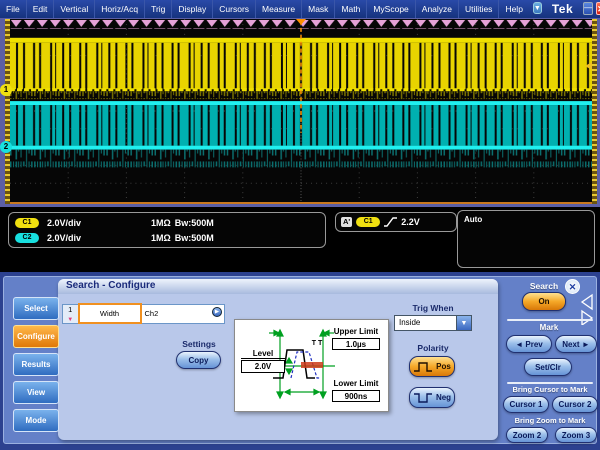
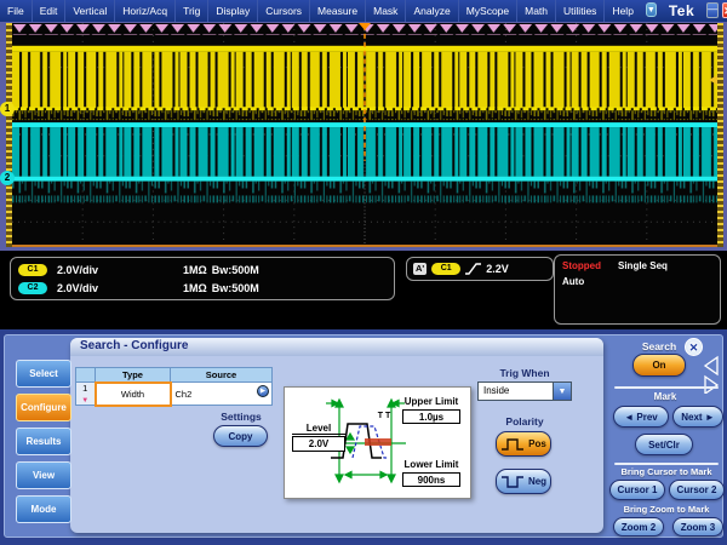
  File
  Edit
  Vertical
  Horiz/Acq
  Trig
  Display
  Cursors
  Measure
  Mask
- Math
+ Analyze
  MyScope
- Analyze
+ Math
  Utilities
  Help
  Tek
  —
  1
  2
  2.0V/div
  1MΩ
  Bw:500M
  2.0V/div
  1MΩ
  Bw:500M
  A'
  2.2V
+ Stopped
+ Single Seq
  Auto
  Search - Configure
  Select
  Configure
  Results
  View
  Mode
+ 	Type	Source
  1	Width	Ch2
  Settings
  Copy
  Level
  2.0V
  Upper Limit
  1.0µs
  Lower Limit
  900ns
  Trig When
  Inside
  Polarity
  Pos
  Neg
  Search
  On
  ✕
  Mark
  ◄ Prev
  Next ►
  Set/Clr
  Bring Cursor to Mark
  Cursor 1
  Cursor 2
  Bring Zoom to Mark
  Zoom 2
  Zoom 3
